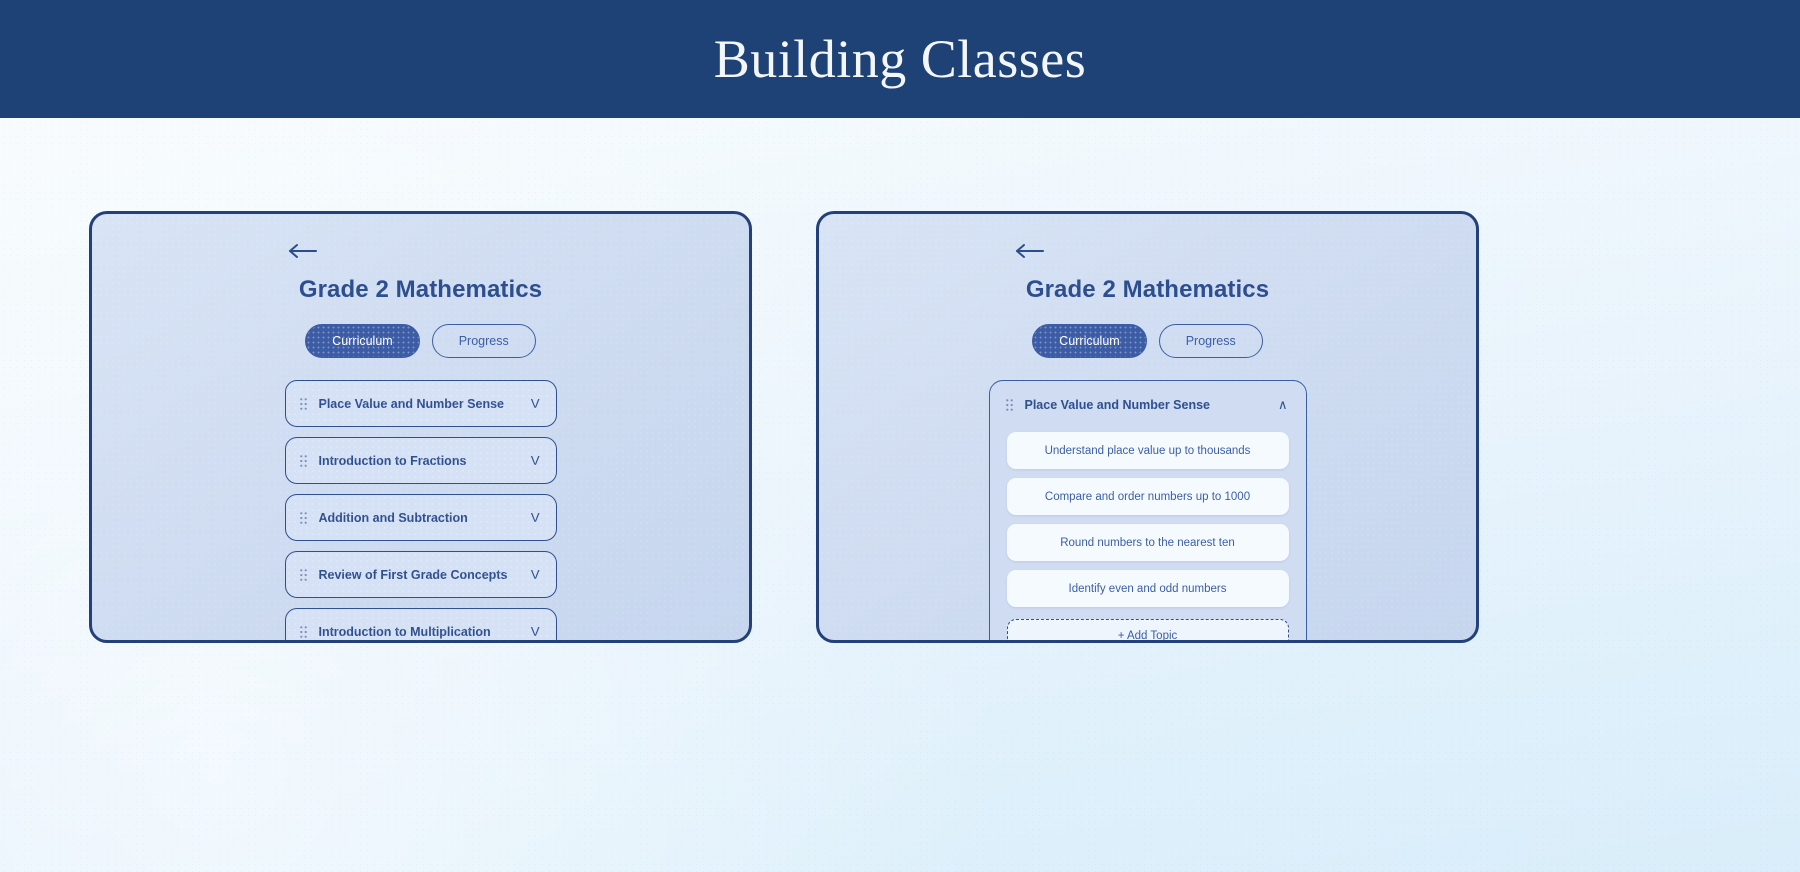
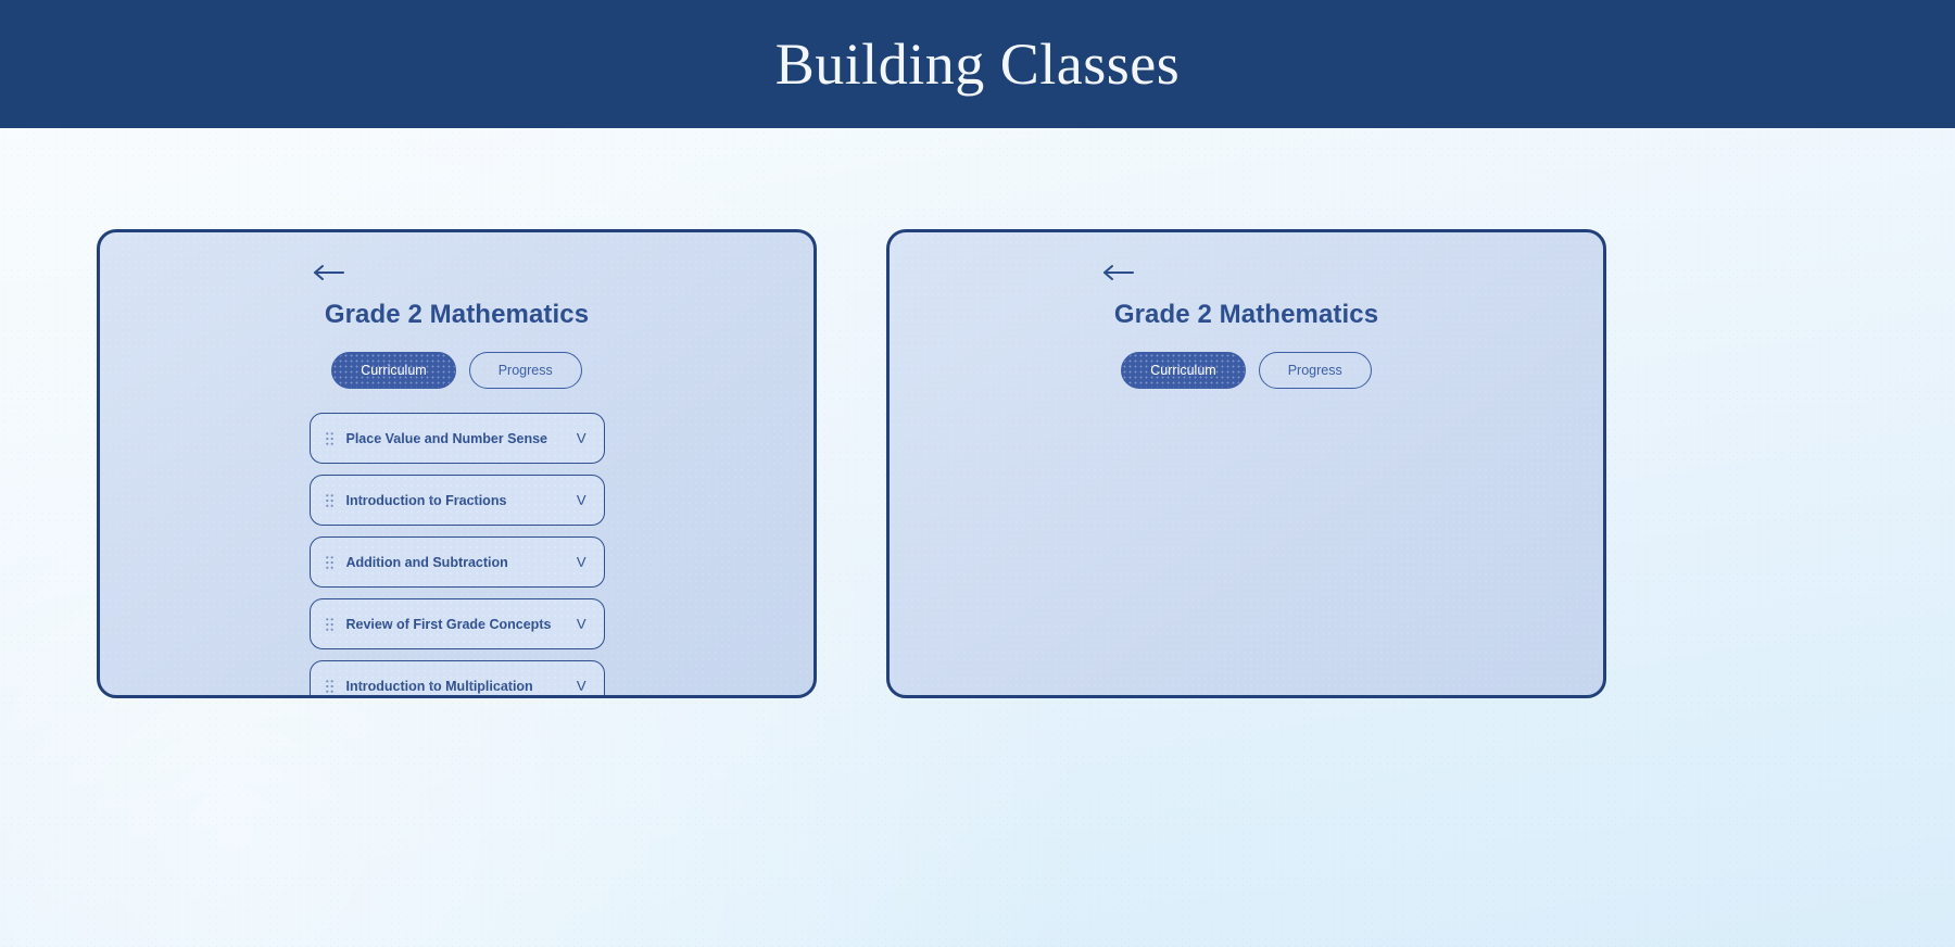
  Building Classes
  Grade 2 Mathematics
  Curriculum
  Progress
  Grade 2 Mathematics
  Curriculum
  Progress
- Place Value and Number Sense
- ∧
- Understand place value up to thousands
- Compare and order numbers up to 1000
- Round numbers to the nearest ten
- Identify even and odd numbers
- + Add Topic
